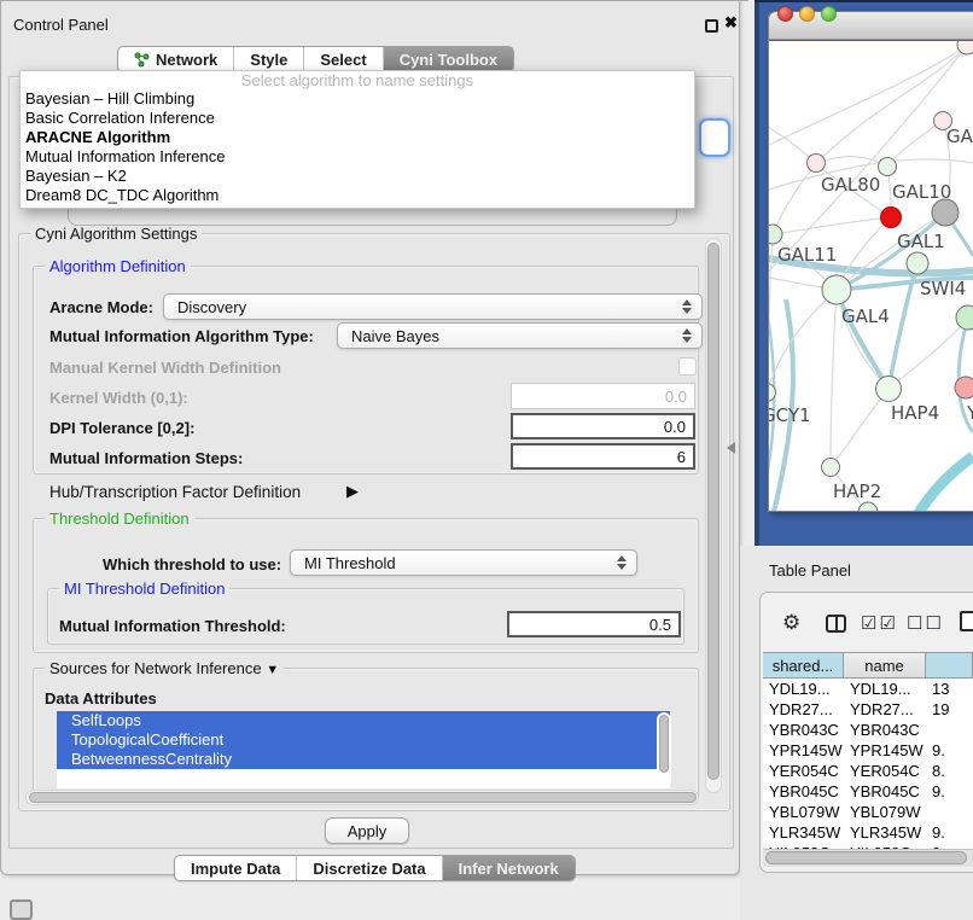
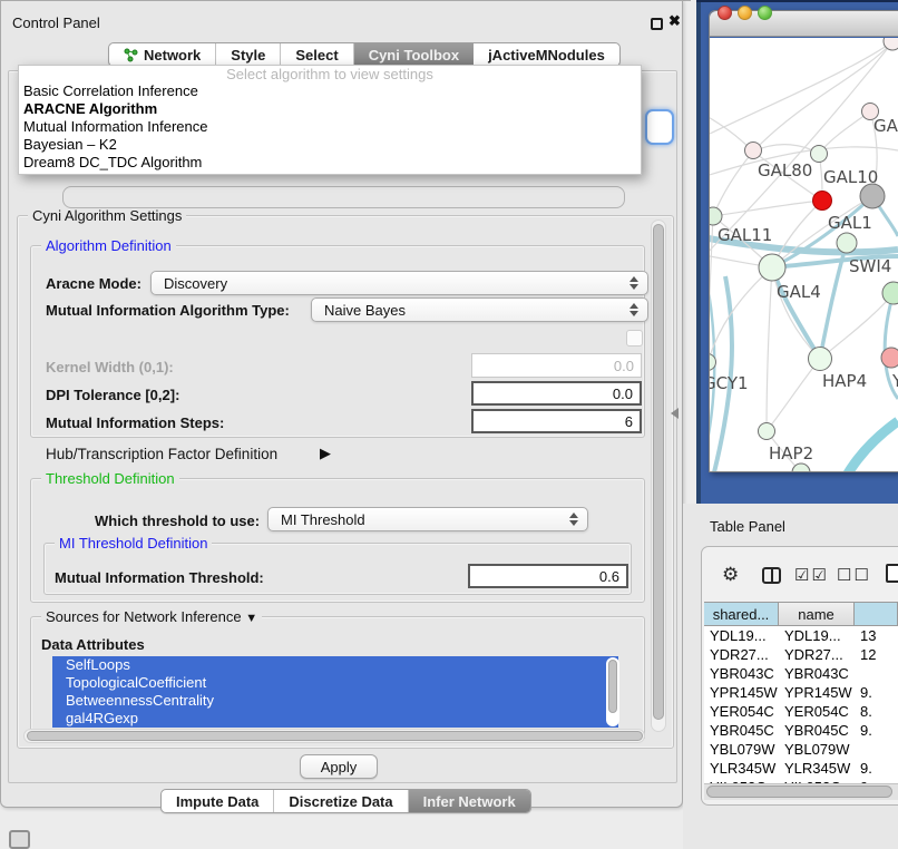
  Control Panel
  ✖
  Network
  Style
  Select
  Cyni Toolbox
+ jActiveMNodules
- Select algorithm to name settings
+ Select algorithm to view settings
- Bayesian – Hill Climbing
  Basic Correlation Inference
  ARACNE Algorithm
  Mutual Information Inference
  Bayesian – K2
  Dream8 DC_TDC Algorithm
  Cyni Algorithm Settings
  Algorithm Definition
  Aracne Mode:
  Discovery
  Mutual Information Algorithm Type:
  Naive Bayes
- Manual Kernel Width Definition
  Kernel Width (0,1):
  0.0
  DPI Tolerance [0,2]:
  0.0
  Mutual Information Steps:
  6
  Hub/Transcription Factor Definition
  ▶
  Threshold Definition
  Which threshold to use:
  MI Threshold
  MI Threshold Definition
  Mutual Information Threshold:
- 0.5
+ 0.6
  Sources for Network Inference ▼
  Data Attributes
  SelfLoops
  TopologicalCoefficient
  BetweennessCentrality
+ gal4RGexp
  Apply
  Impute Data
  Discretize Data
  Infer Network
  GAL80
  GAL10
  GAL1
  GAL11
  SWI4
  GAL4
  GCY1
  HAP4
  HAP2
  Table Panel
  ⚙
  ☑☑
  ☐☐
  shared...
  name
  YDL19...
  YDL19...
  13
  YDR27...
  YDR27...
- 19
+ 12
  YBR043C
  YBR043C
  YPR145W
  YPR145W
  9.
  YER054C
  YER054C
  8.
  YBR045C
  YBR045C
  9.
  YBL079W
  YBL079W
  YLR345W
  YLR345W
  9.
